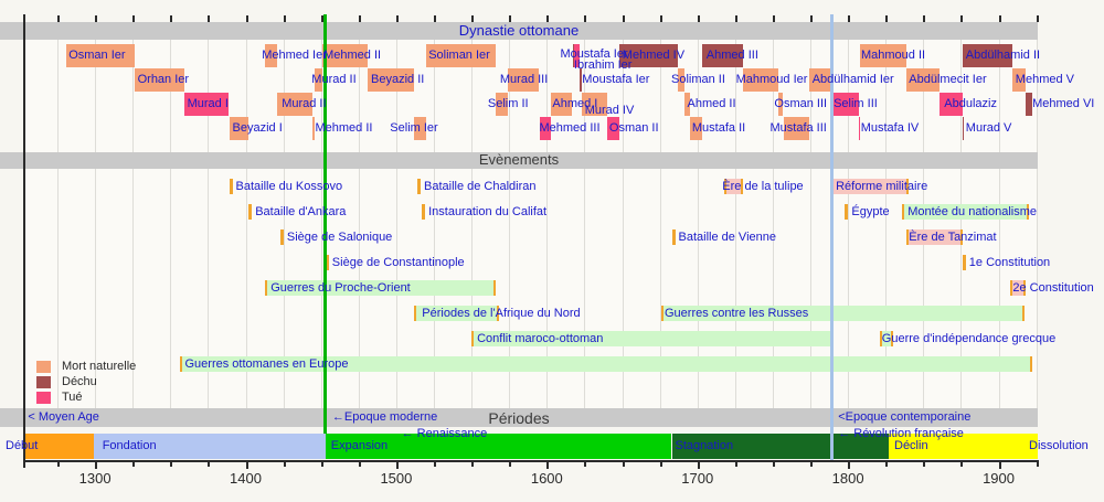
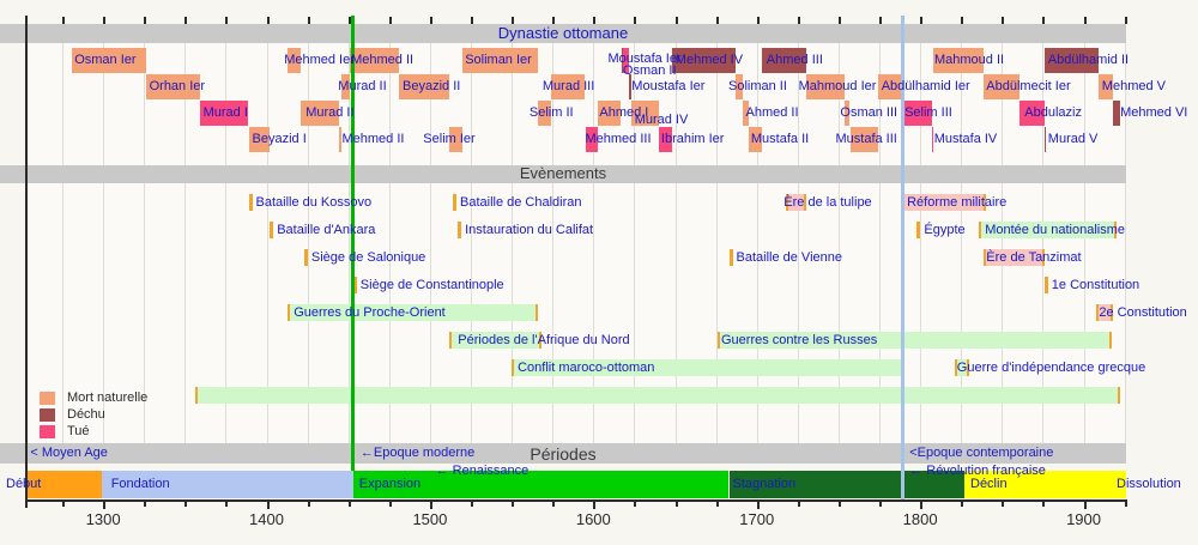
  Dynastie ottomane
  Evènements
  Périodes
  Mort naturelle
  Déchu
  Tué
  1300
  1400
  1500
  1600
  1700
  1800
  1900
  Osman Ier
  Mehmed Ier
  Mehmed II
  Soliman Ier
  Moustafa Ier
- Ibrahim Ier
+ Osman II
  Mehmed IV
  Ahmed III
  Mahmoud II
  Abdülhamid II
  Orhan Ier
  Murad II
  Beyazid II
  Murad III
  Moustafa Ier
  Soliman II
  Mahmoud Ier
  Abdülhamid Ier
  Abdülmecit Ier
  Mehmed V
  Murad I
  Murad II
  Selim II
  Ahmed I
  Murad IV
  Ahmed II
  Osman III
  Selim III
  Abdulaziz
  Mehmed VI
  Beyazid I
  Mehmed II
  Selim Ier
  Mehmed III
- Osman II
+ Ibrahim Ier
  Mustafa II
  Mustafa III
  Mustafa IV
  Murad V
  Bataille du Kossovo
  Bataille de Chaldiran
  Ère de la tulipe
  Réforme militaire
  Bataille d'Ankara
  Instauration du Califat
  Égypte
  Montée du nationalisme
  Siège de Salonique
  Bataille de Vienne
  Ère de Tanzimat
  Siège de Constantinople
  1e Constitution
  Guerres du Proche-Orient
  2e Constitution
  Périodes de l'Afrique du Nord
  Guerres contre les Russes
  Conflit maroco-ottoman
  Guerre d'indépendance grecque
- Guerres ottomanes en Europe
  Début
  Fondation
  Expansion
  Stagnation
  Déclin
  Dissolution
  < Moyen Age
  ←Epoque moderne
  <Epoque contemporaine
  ← Renaissance
  ← Révolution française
